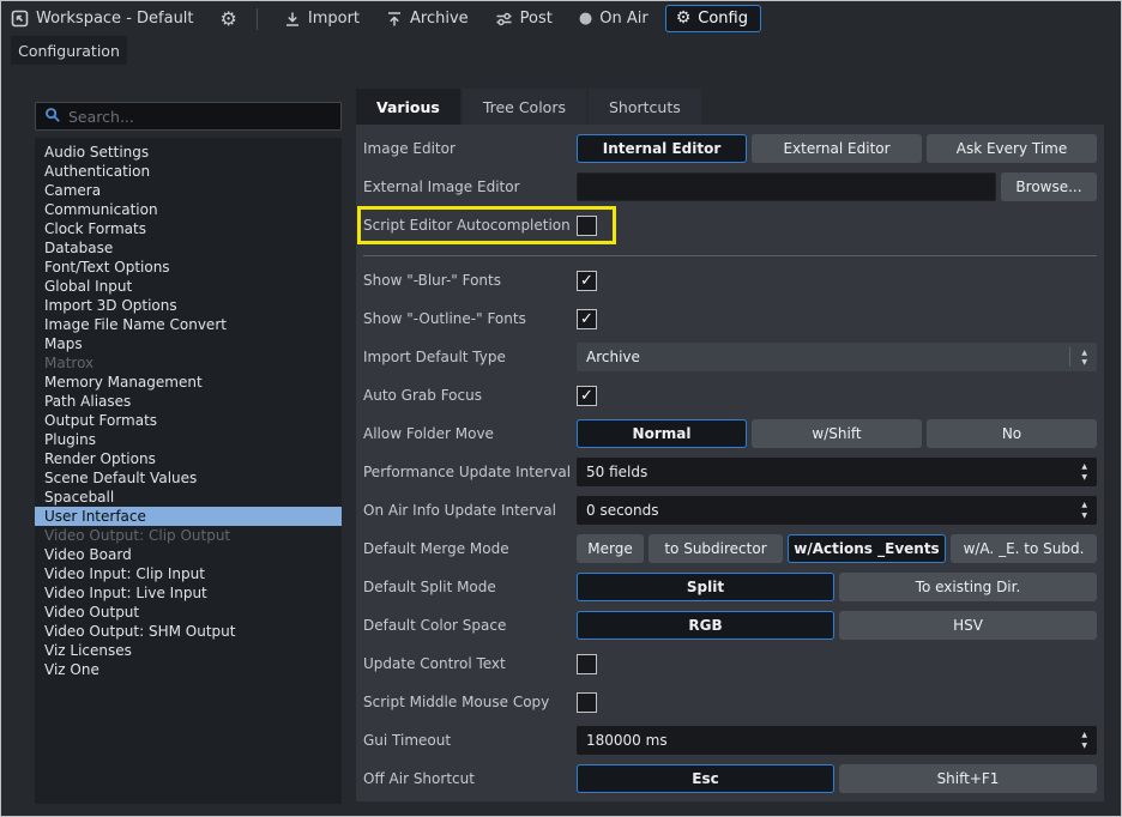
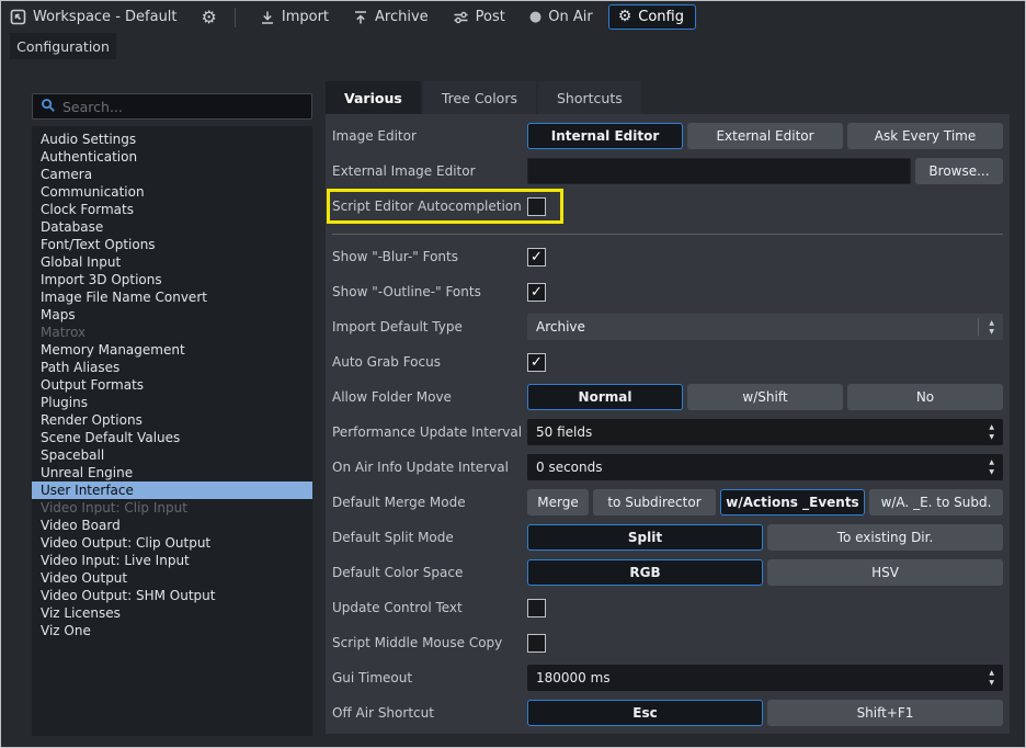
  Workspace - Default
  ⚙
  Import
  Archive
  Post
  ●
  On Air
  ⚙
  Config
  Configuration
  Search...
  Audio Settings
  Authentication
  Camera
  Communication
  Clock Formats
  Database
  Font/Text Options
  Global Input
  Import 3D Options
  Image File Name Convert
  Maps
  Matrox
  Memory Management
  Path Aliases
  Output Formats
  Plugins
  Render Options
  Scene Default Values
  Spaceball
+ Unreal Engine
  User Interface
- Video Output: Clip Output
+ Video Input: Clip Input
  Video Board
- Video Input: Clip Input
+ Video Output: Clip Output
  Video Input: Live Input
  Video Output
  Video Output: SHM Output
  Viz Licenses
  Viz One
  Various
  Tree Colors
  Shortcuts
  Image Editor
  Internal Editor
  External Editor
  Ask Every Time
  External Image Editor
  Browse...
  Script Editor Autocompletion
  Show "-Blur-" Fonts
  ✓
  Show "-Outline-" Fonts
  ✓
  Import Default Type
  Archive
  Auto Grab Focus
  ✓
  Allow Folder Move
  Normal
  w/Shift
  No
  Performance Update Interval
  50 fields
  On Air Info Update Interval
  0 seconds
  Default Merge Mode
  Merge
  to Subdirector
  w/Actions _Events
  w/A. _E. to Subd.
  Default Split Mode
  Split
  To existing Dir.
  Default Color Space
  RGB
  HSV
  Update Control Text
  Script Middle Mouse Copy
  Gui Timeout
  180000 ms
  Off Air Shortcut
  Esc
  Shift+F1
